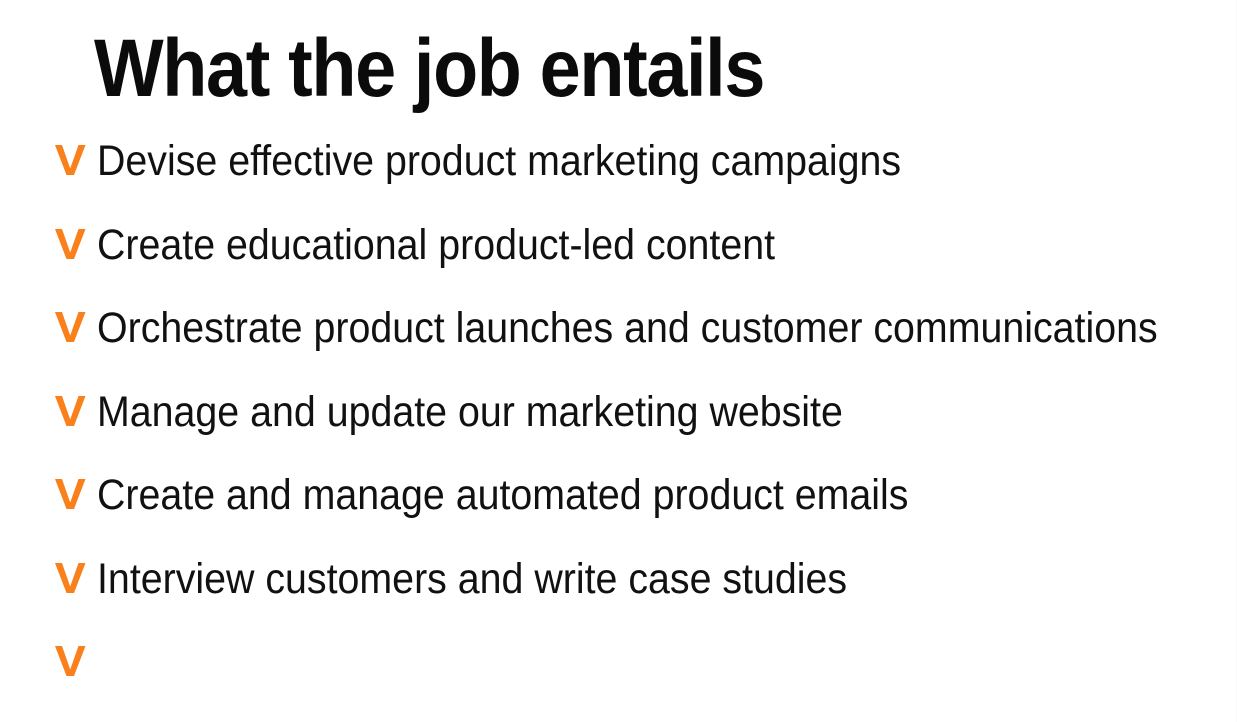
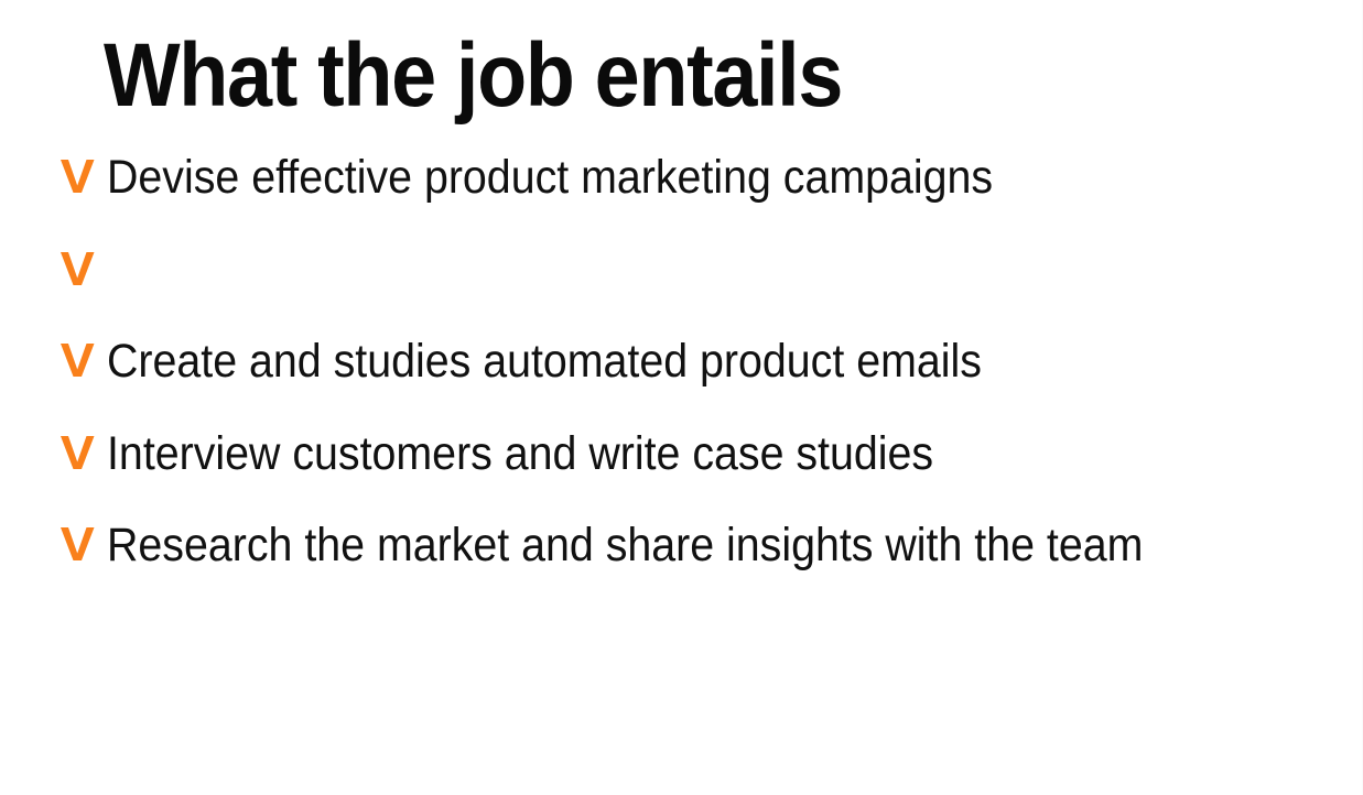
  What the job entails
  Devise effective product marketing campaigns
- Create educational product-led content
- Orchestrate product launches and customer communications
- Manage and update our marketing website
- Create and manage automated product emails
+ Create and studies automated product emails
  Interview customers and write case studies
+ Research the market and share insights with the team
